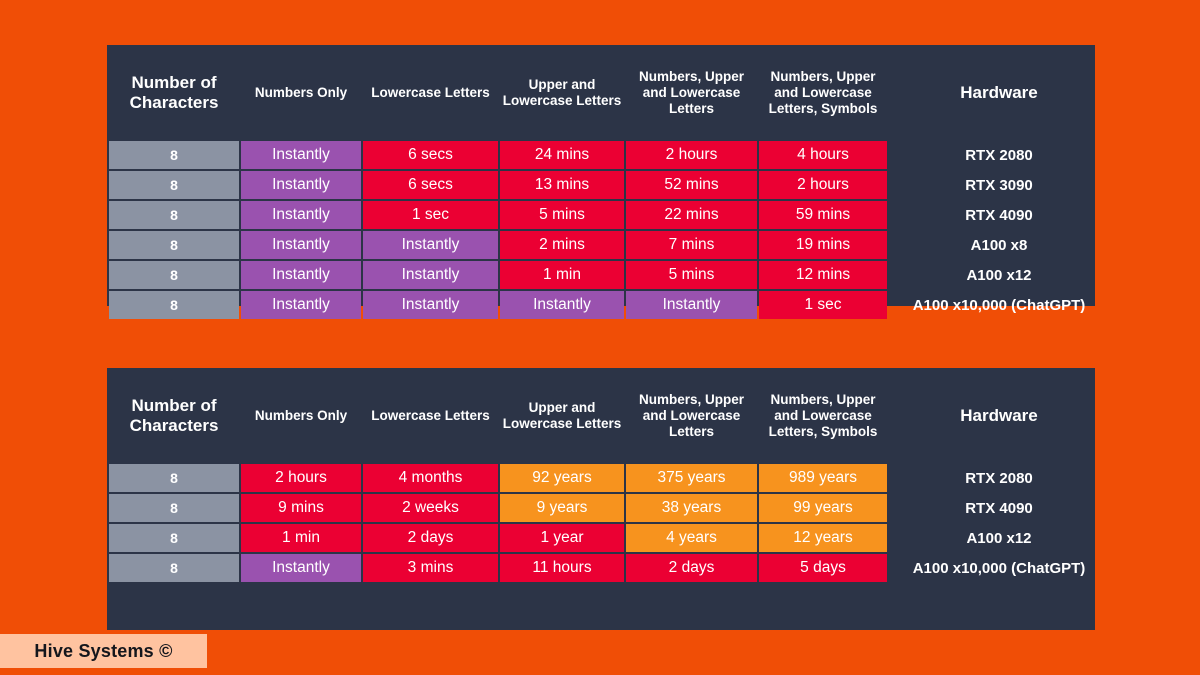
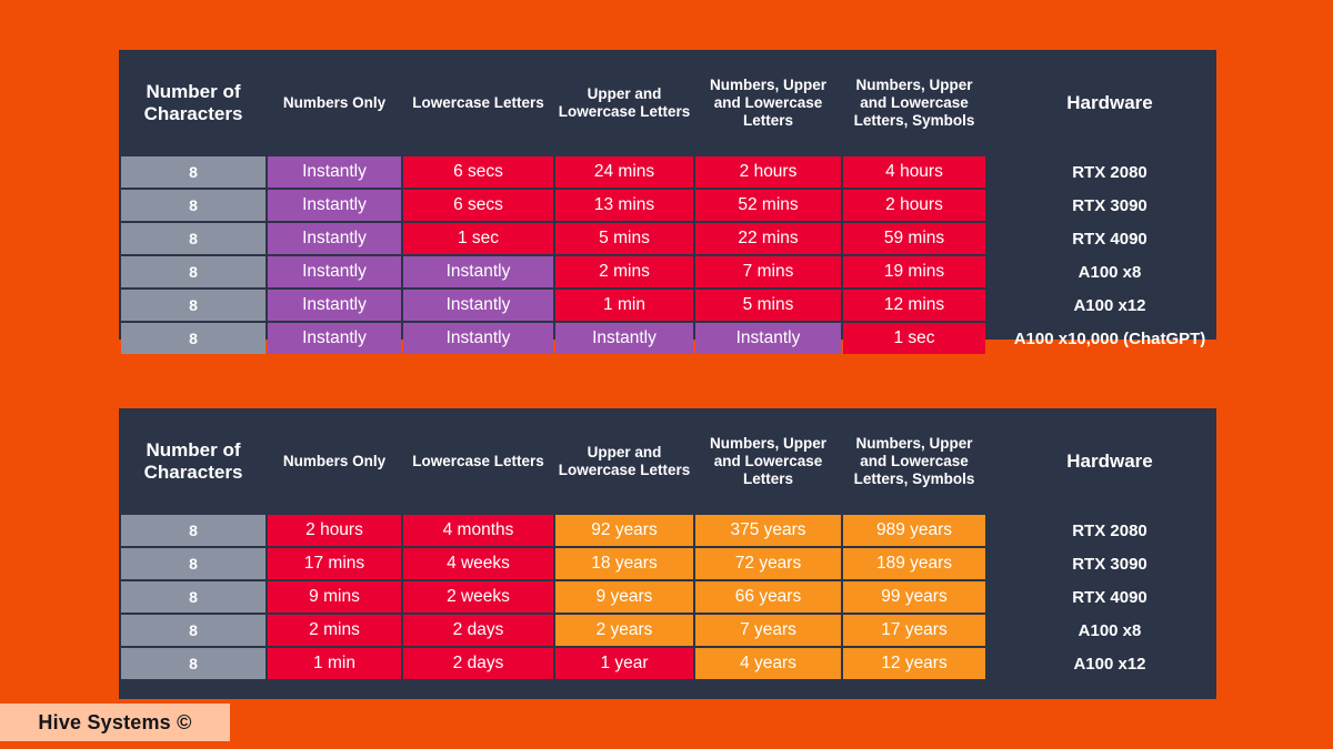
  Number of Characters	Numbers Only	Lowercase Letters	Upper and Lowercase Letters	Numbers, Upper and Lowercase Letters	Numbers, Upper and Lowercase Letters, Symbols	Hardware
  8	Instantly	6 secs	24 mins	2 hours	4 hours	RTX 2080
  8	Instantly	6 secs	13 mins	52 mins	2 hours	RTX 3090
  8	Instantly	1 sec	5 mins	22 mins	59 mins	RTX 4090
  8	Instantly	Instantly	2 mins	7 mins	19 mins	A100 x8
  8	Instantly	Instantly	1 min	5 mins	12 mins	A100 x12
  8	Instantly	Instantly	Instantly	Instantly	1 sec	A100 x10,000 (ChatGPT)
  Number of Characters	Numbers Only	Lowercase Letters	Upper and Lowercase Letters	Numbers, Upper and Lowercase Letters	Numbers, Upper and Lowercase Letters, Symbols	Hardware
  8	2 hours	4 months	92 years	375 years	989 years	RTX 2080
+ 8	17 mins	4 weeks	18 years	72 years	189 years	RTX 3090
- 8	9 mins	2 weeks	9 years	38 years	99 years	RTX 4090
+ 8	9 mins	2 weeks	9 years	66 years	99 years	RTX 4090
+ 8	2 mins	2 days	2 years	7 years	17 years	A100 x8
  8	1 min	2 days	1 year	4 years	12 years	A100 x12
- 8	Instantly	3 mins	11 hours	2 days	5 days	A100 x10,000 (ChatGPT)
  Hive Systems ©
